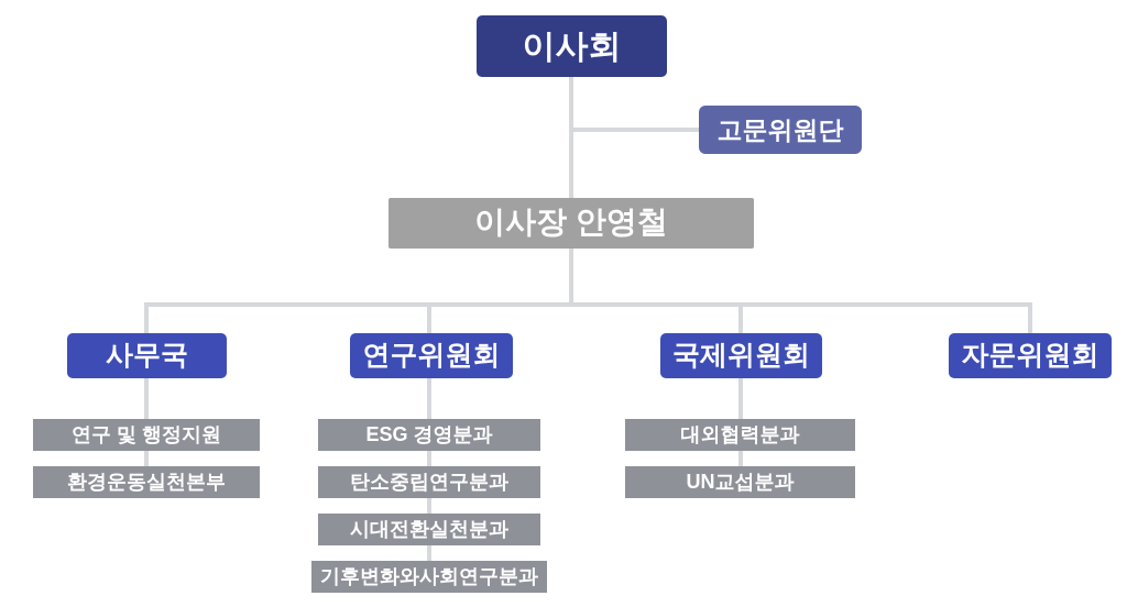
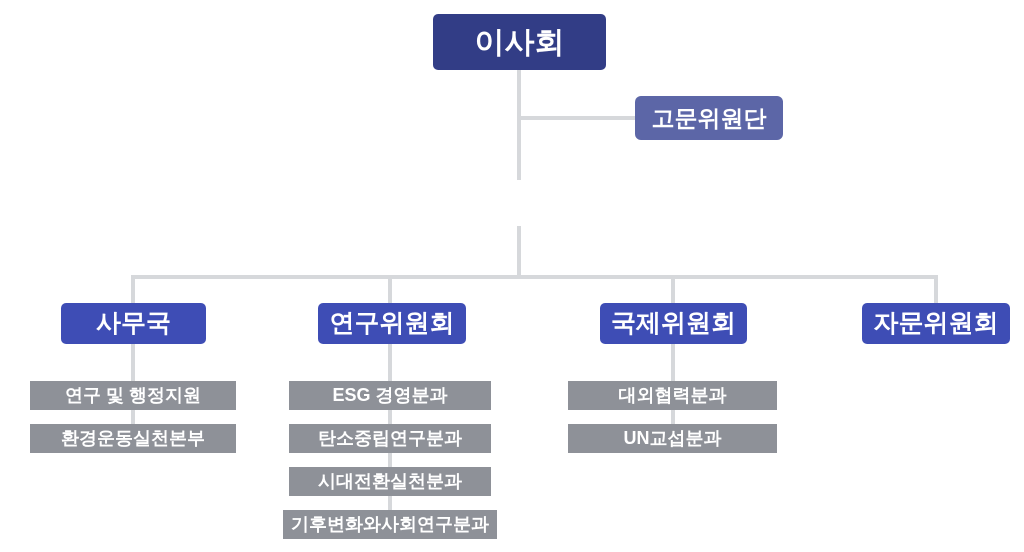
  이사회
  고문위원단
- 이사장 안영철
  사무국
  연구위원회
  국제위원회
  자문위원회
  연구 및 행정지원
  환경운동실천본부
  ESG 경영분과
  탄소중립연구분과
  시대전환실천분과
  기후변화와사회연구분과
  대외협력분과
  UN교섭분과
